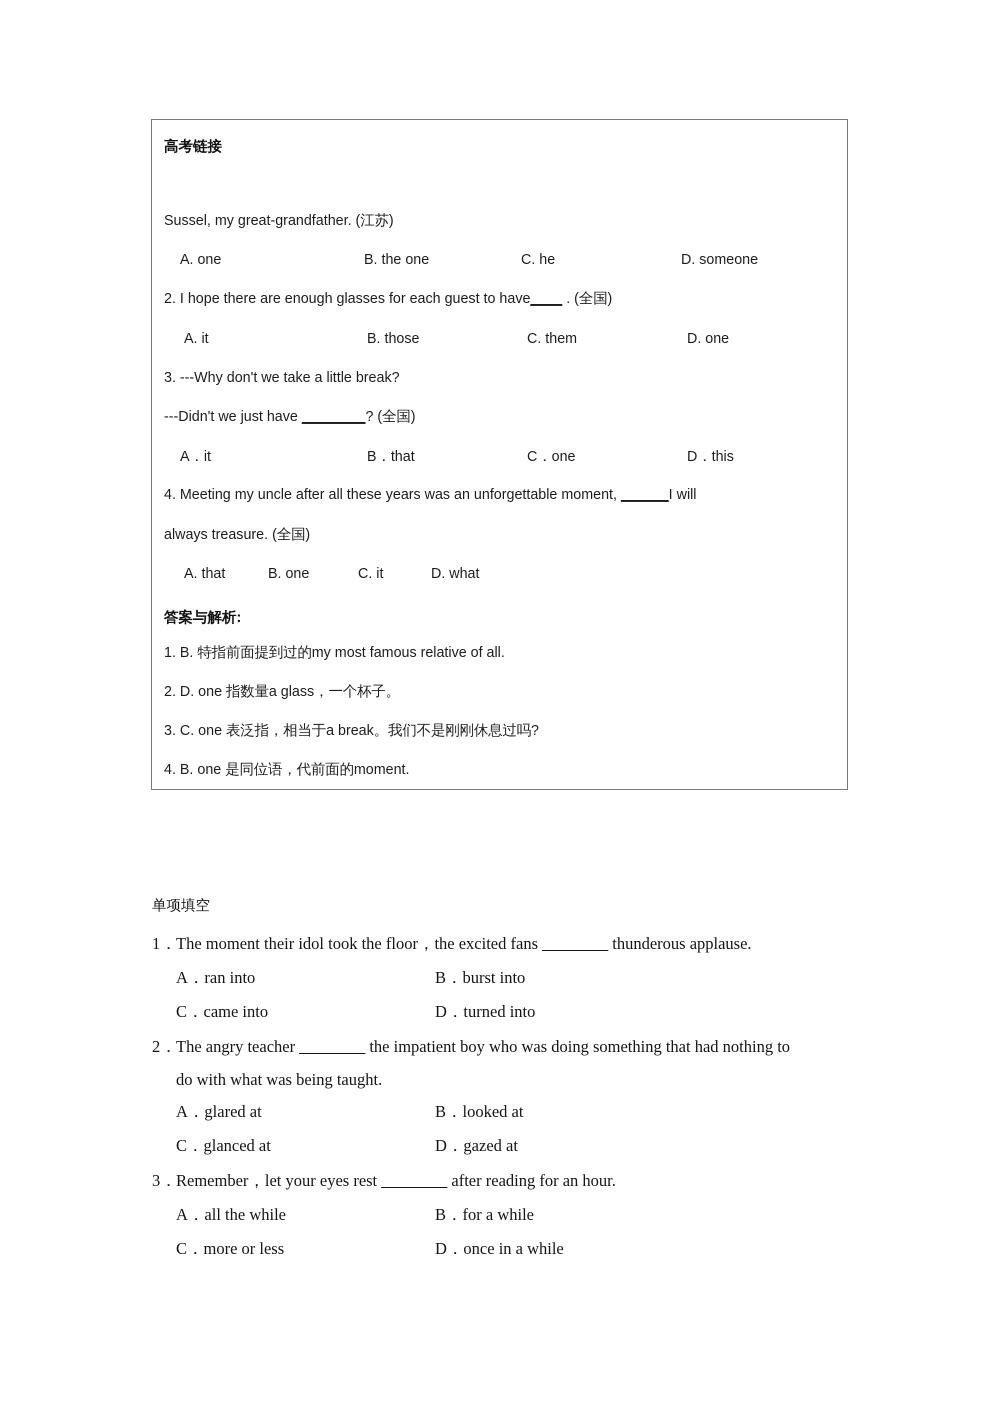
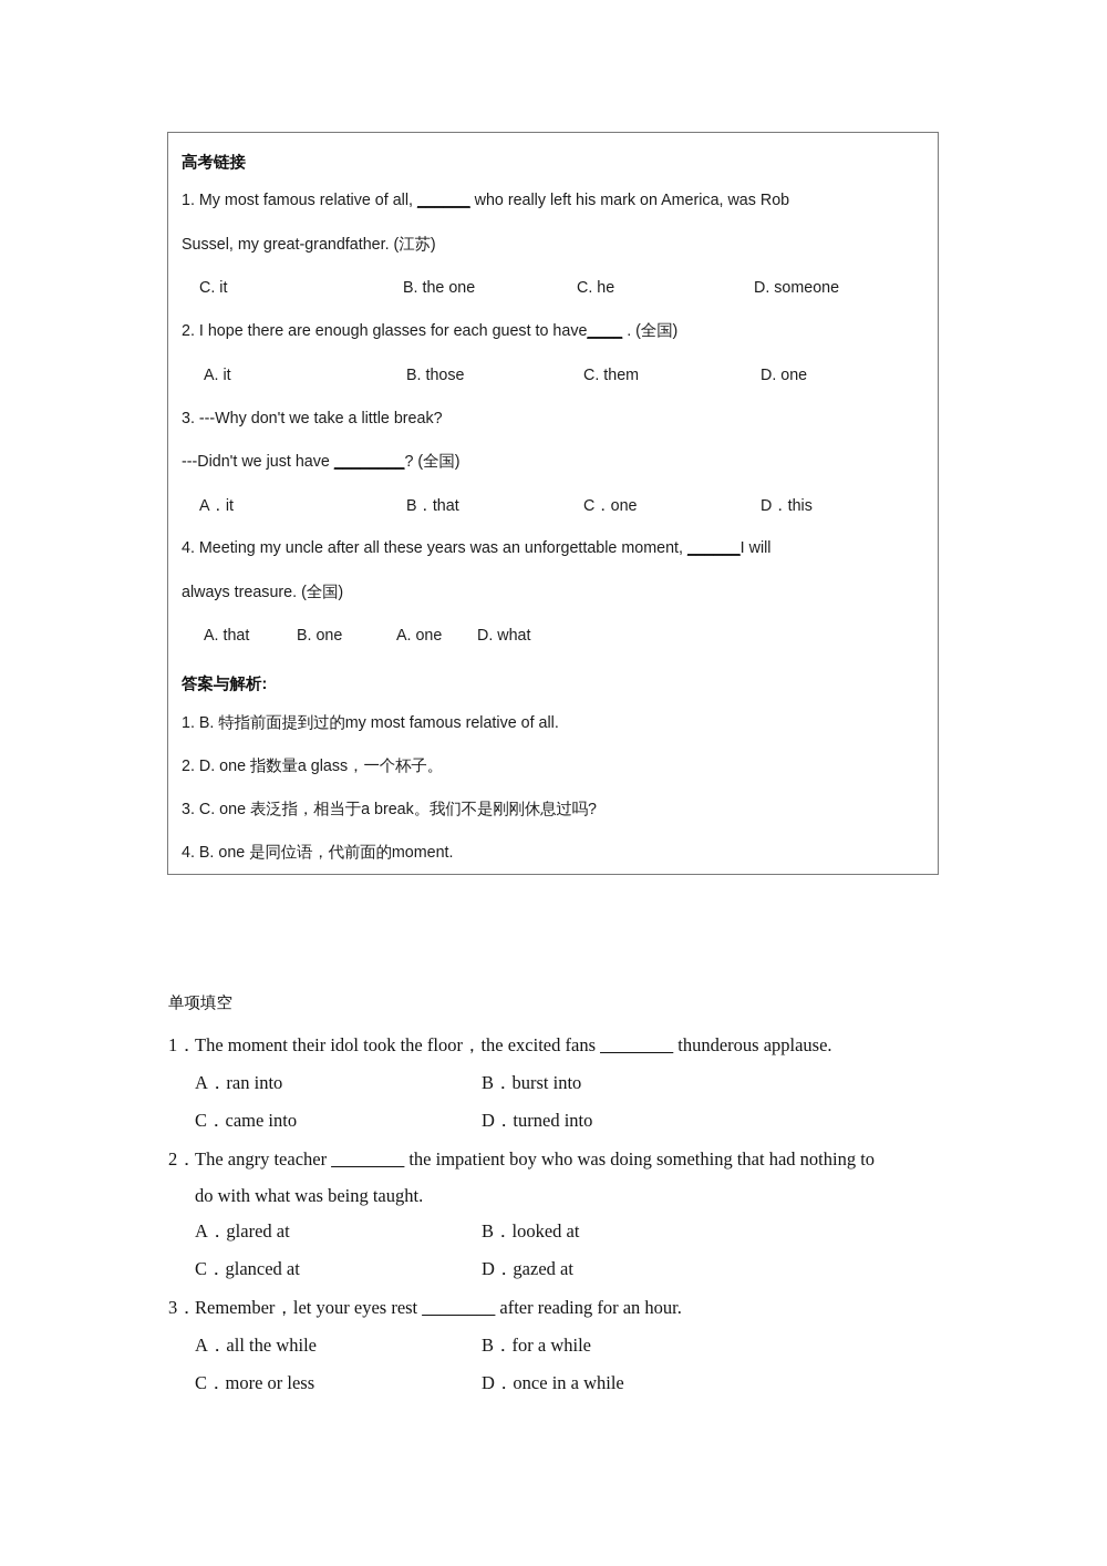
  高考链接
+ 1. My most famous relative of all, ______ who really left his mark on America, was Rob
  Sussel, my great-grandfather. (江苏)
- A. one
+ C. it
  B. the one
  C. he
  D. someone
  2. I hope there are enough glasses for each guest to have____ . (全国)
  A. it
  B. those
  C. them
  D. one
  3. ---Why don't we take a little break?
  ---Didn't we just have ________? (全国)
  A．it
  B．that
  C．one
  D．this
  4. Meeting my uncle after all these years was an unforgettable moment, ______I will
  always treasure. (全国)
  A. that
  B. one
- C. it
+ A. one
  D. what
  答案与解析:
  1. B. 特指前面提到过的my most famous relative of all.
  2. D. one 指数量a glass，一个杯子。
  3. C. one 表泛指，相当于a break。我们不是刚刚休息过吗?
  4. B. one 是同位语，代前面的moment.
  单项填空
  1．
  The moment their idol took the floor，the excited fans ________ thunderous applause.
  A．ran into
  B．burst into
  C．came into
  D．turned into
  2．
  The angry teacher ________ the impatient boy who was doing something that had nothing to
  do with what was being taught.
  A．glared at
  B．looked at
  C．glanced at
  D．gazed at
  3．
  Remember，let your eyes rest ________ after reading for an hour.
  A．all the while
  B．for a while
  C．more or less
  D．once in a while
